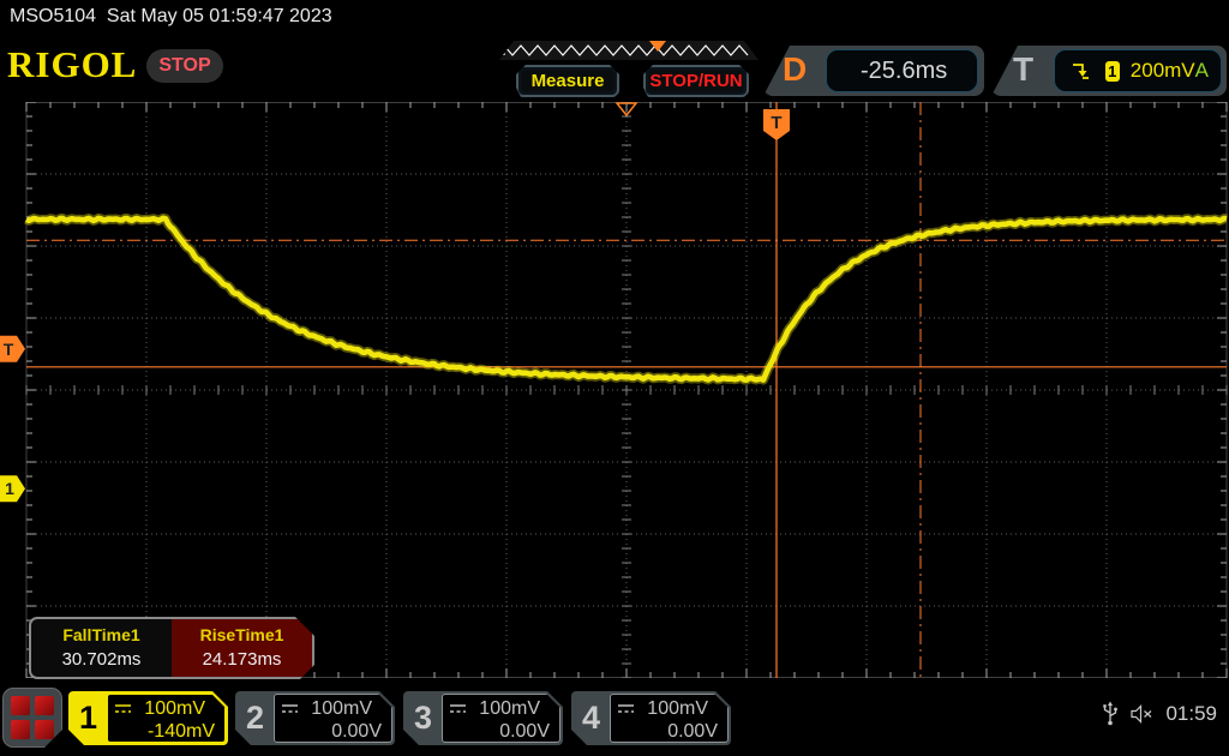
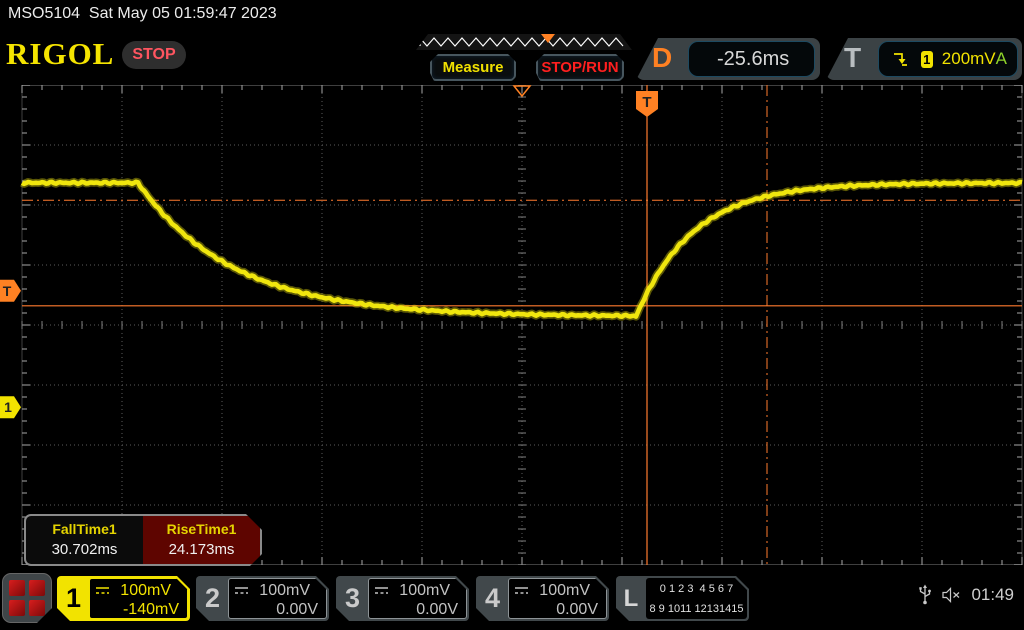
  MSO5104 Sat May 05 01:59:47 2023
  RIGOL
  STOP
  Measure
  STOP/RUN
  D
  -25.6ms
  T
  1
  200mV
  A
  T
  T
  1
  FallTime1
  30.702ms
  RiseTime1
  24.173ms
  1
  100mV
  -140mV
  2
  100mV
  0.00V
  3
  100mV
  0.00V
  4
  100mV
  0.00V
+ L
+ 0 1 2 3 4 5 6 7 8 9 1011 12131415
- 01:59
+ 01:49
